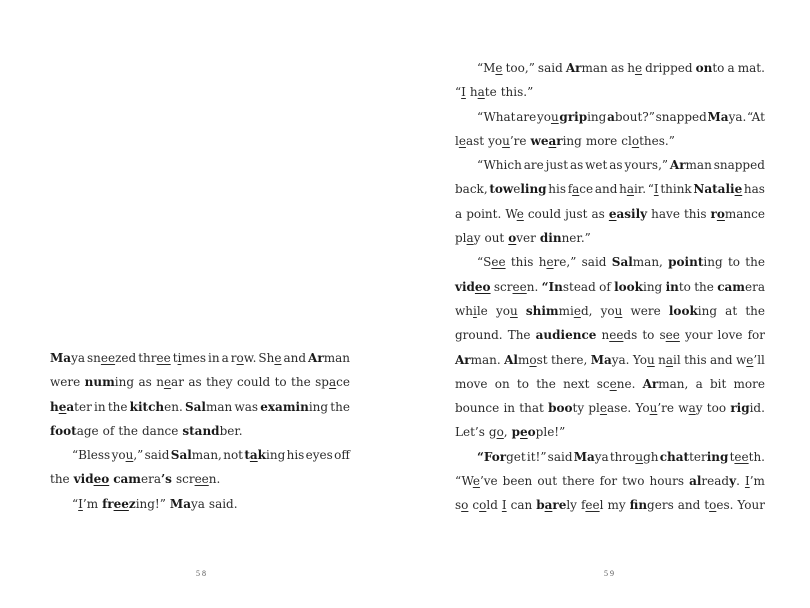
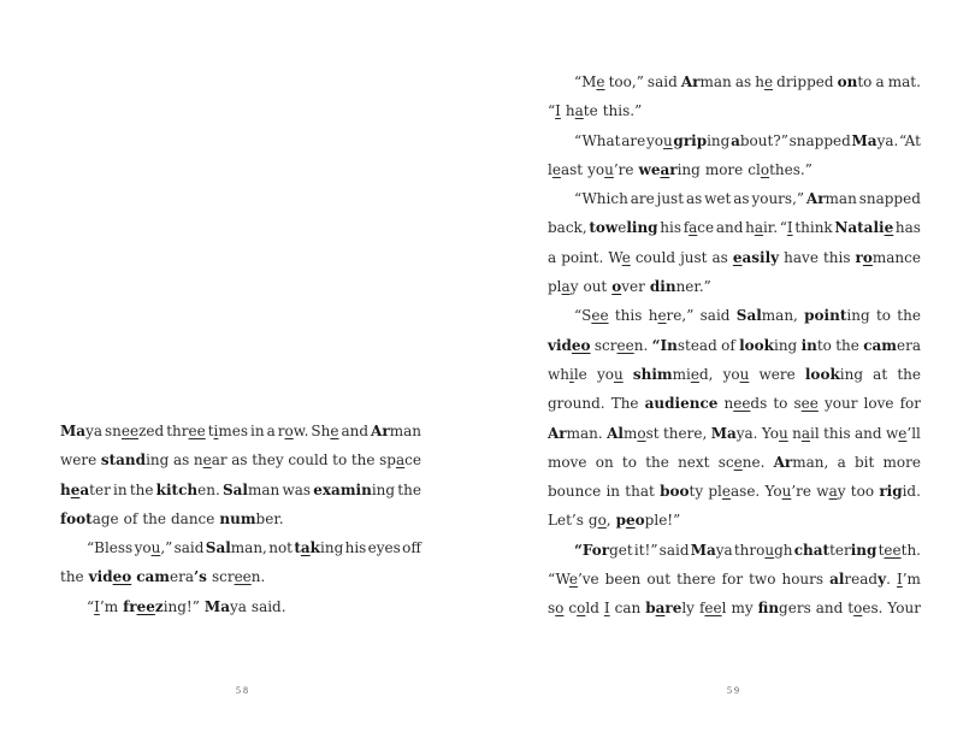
  Maya
  sneezed
  three
  times
  in
  a
  row.
  She
  and
  Arman
  were
- numing
+ standing
  as
  near
  as
  they
  could
  to
  the
  space
  heater
  in
  the
  kitchen.
  Salman
  was
  examining
  the
  footage
  of
  the
  dance
- standber.
+ number.
  “Bless
  you,”
  said
  Salman,
  not
  taking
  his
  eyes
  off
  the
  video
  camera’s
  screen.
  “I’m
  freezing!”
  Maya
  said.
  58
  “Me
  too,”
  said
  Arman
  as
  he
  dripped
  onto
  a
  mat.
  “I
  hate
  this.”
  “What
  are
  you
  griping
  about?”
  snapped
  Maya.
  “At
  least
  you’re
  wearing
  more
  clothes.”
  “Which
  are
  just
  as
  wet
  as
  yours,”
  Arman
  snapped
  back,
  toweling
  his
  face
  and
  hair.
  “I
  think
  Natalie
  has
  a
  point.
  We
  could
  just
  as
  easily
  have
  this
  romance
  play
  out
  over
  dinner.”
  “See
  this
  here,”
  said
  Salman,
  pointing
  to
  the
  video
  screen.
  “Instead
  of
  looking
  into
  the
  camera
  while
  you
  shimmied,
  you
  were
  looking
  at
  the
  ground.
  The
  audience
  needs
  to
  see
  your
  love
  for
  Arman.
  Almost
  there,
  Maya.
  You
  nail
  this
  and
  we’ll
  move
  on
  to
  the
  next
  scene.
  Arman,
  a
  bit
  more
  bounce
  in
  that
  booty
  please.
  You’re
  way
  too
  rigid.
  Let’s
  go,
  people!”
  “Forget
  it!”
  said
  Maya
  through
  chattering
  teeth.
  “We’ve
  been
  out
  there
  for
  two
  hours
  already.
  I’m
  so
  cold
  I
  can
  barely
  feel
  my
  fingers
  and
  toes.
  Your
  59
